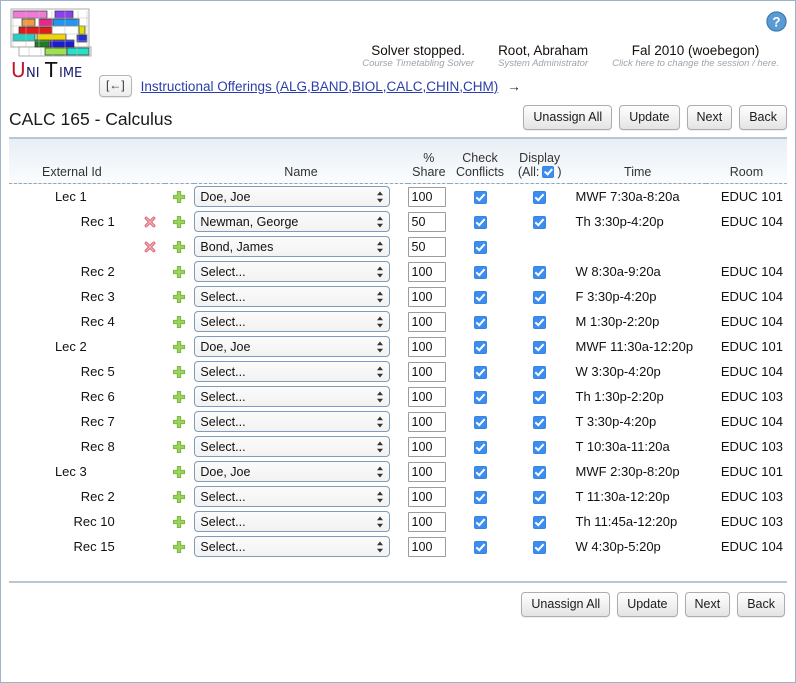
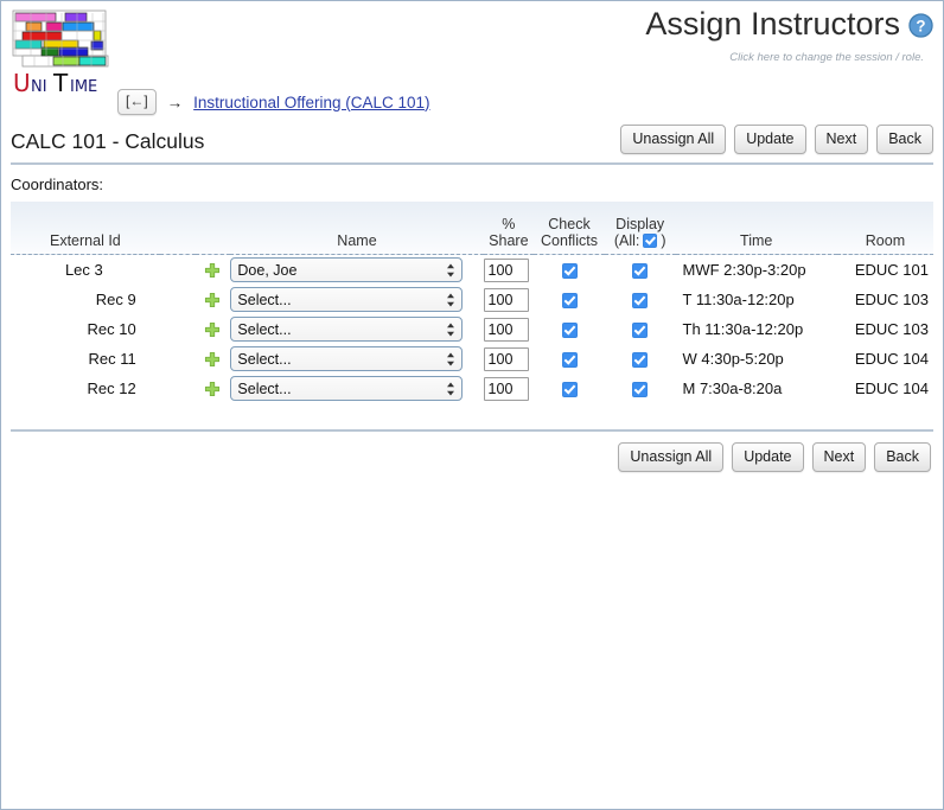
  U
  NI
  T
  IME
+ Assign Instructors
  ?
- Solver stopped.
- Course Timetabling Solver
- Root, Abraham
- System Administrator
- Fal 2010 (woebegon)
- Click here to change the session / here.
+ Click here to change the session / role.
  [←]
- Instructional Offerings (ALG,BAND,BIOL,CALC,CHIN,CHM)
  →
+ Instructional Offering (CALC 101)
- CALC 165 - Calculus
+ CALC 101 - Calculus
  Unassign All
  Update
  Next
  Back
+ Coordinators:
  External Id			Name	% Share	Check Conflicts	Display (All: )	Time	Room
- Lec 1			Doe, Joe	100			MWF 7:30a-8:20a	EDUC 101
- Rec 1			Newman, George	50			Th 3:30p-4:20p	EDUC 104
- 			Bond, James	50
- Rec 2			Select...	100			W 8:30a-9:20a	EDUC 104
- Rec 3			Select...	100			F 3:30p-4:20p	EDUC 104
- Rec 4			Select...	100			M 1:30p-2:20p	EDUC 104
- Lec 2			Doe, Joe	100			MWF 11:30a-12:20p	EDUC 101
- Rec 5			Select...	100			W 3:30p-4:20p	EDUC 104
- Rec 6			Select...	100			Th 1:30p-2:20p	EDUC 103
- Rec 7			Select...	100			T 3:30p-4:20p	EDUC 104
- Rec 8			Select...	100			T 10:30a-11:20a	EDUC 103
- Lec 3			Doe, Joe	100			MWF 2:30p-8:20p	EDUC 101
+ Lec 3			Doe, Joe	100			MWF 2:30p-3:20p	EDUC 101
- Rec 2			Select...	100			T 11:30a-12:20p	EDUC 103
+ Rec 9			Select...	100			T 11:30a-12:20p	EDUC 103
- Rec 10			Select...	100			Th 11:45a-12:20p	EDUC 103
+ Rec 10			Select...	100			Th 11:30a-12:20p	EDUC 103
- Rec 15			Select...	100			W 4:30p-5:20p	EDUC 104
+ Rec 11			Select...	100			W 4:30p-5:20p	EDUC 104
+ Rec 12			Select...	100			M 7:30a-8:20a	EDUC 104
  Unassign All
  Update
  Next
  Back
